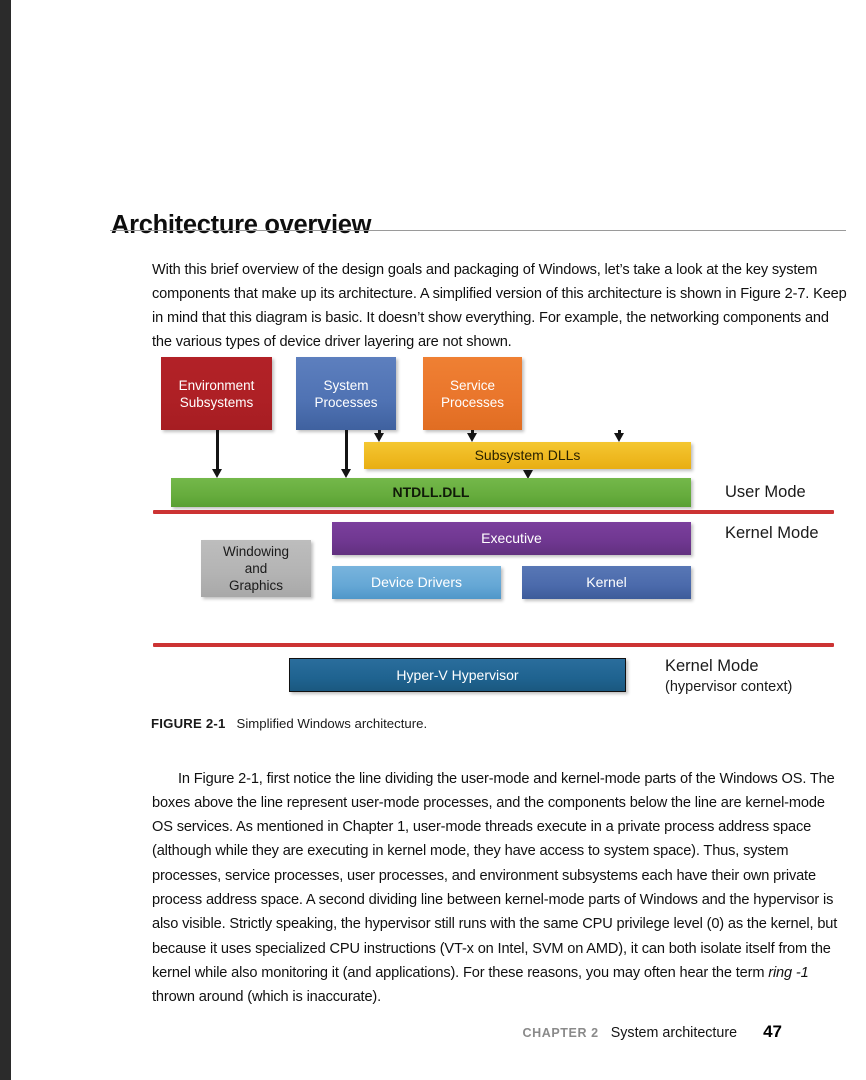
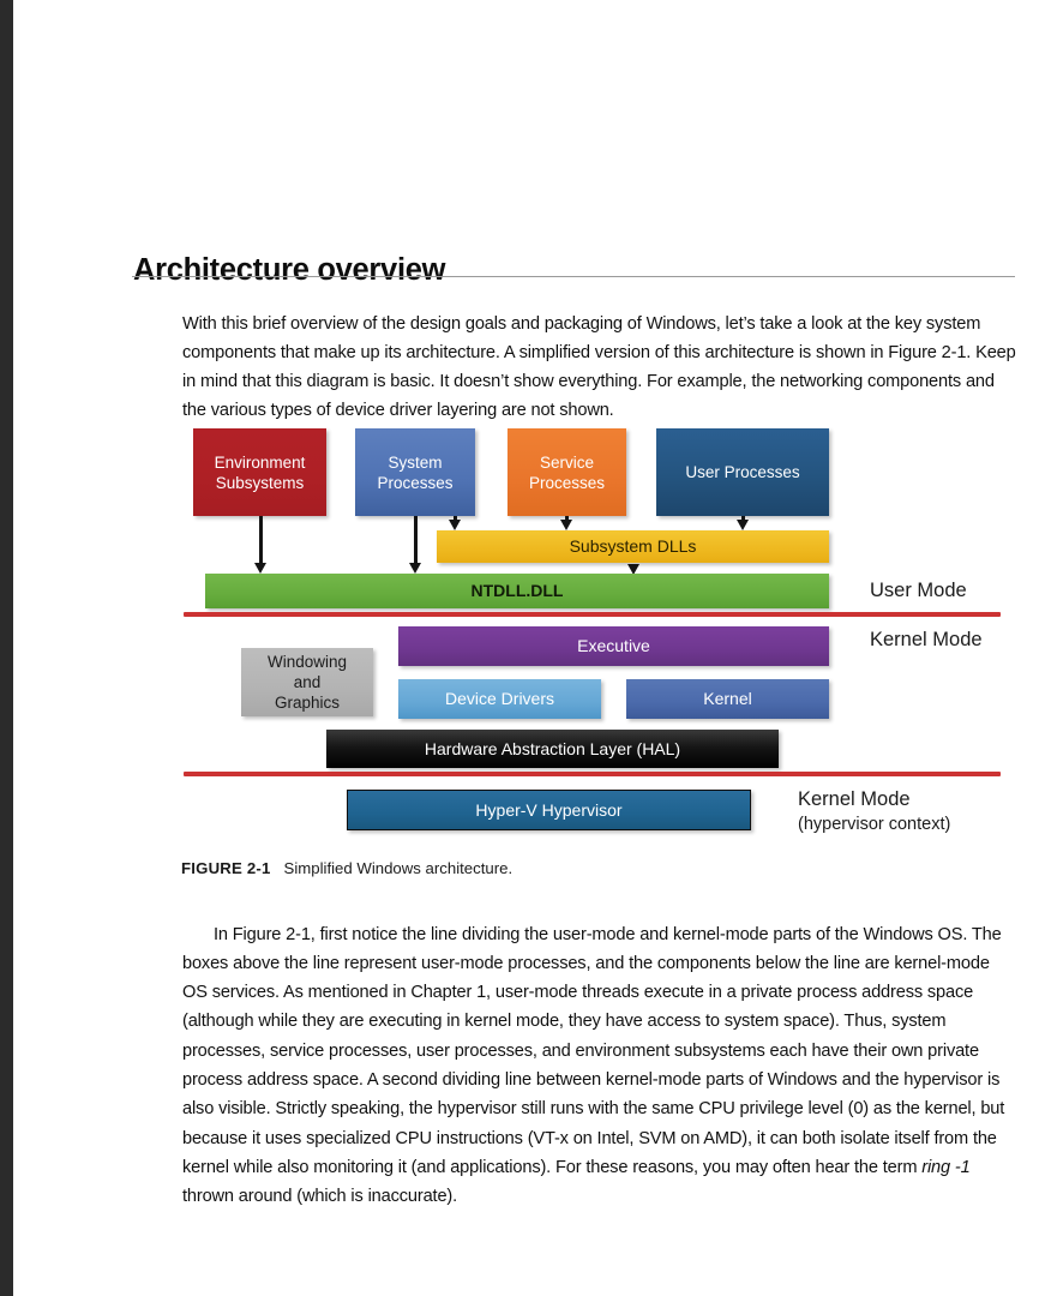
  Architecture overview
- With this brief overview of the design goals and packaging of Windows, let’s take a look at the key system components that make up its architecture. A simplified version of this architecture is shown in Figure 2-7. Keep in mind that this diagram is basic. It doesn’t show everything. For example, the networking components and the various types of device driver layering are not shown.
+ With this brief overview of the design goals and packaging of Windows, let’s take a look at the key system components that make up its architecture. A simplified version of this architecture is shown in Figure 2-1. Keep in mind that this diagram is basic. It doesn’t show everything. For example, the networking components and the various types of device driver layering are not shown.
  Environment
  Subsystems
  System
  Processes
  Service
  Processes
+ User Processes
  Subsystem DLLs
  NTDLL.DLL
  User Mode
  Kernel Mode
  Windowing
  and
  Graphics
  Executive
  Device Drivers
  Kernel
+ Hardware Abstraction Layer (HAL)
  Hyper-V Hypervisor
  Kernel Mode
  (hypervisor context)
  FIGURE 2-1 Simplified Windows architecture.
  In Figure 2-1, first notice the line dividing the user-mode and kernel-mode parts of the Windows OS. The boxes above the line represent user-mode processes, and the components below the line are kernel-mode OS services. As mentioned in Chapter 1, user-mode threads execute in a private process address space (although while they are executing in kernel mode, they have access to system space). Thus, system processes, service processes, user processes, and environment subsystems each have their own private process address space. A second dividing line between kernel-mode parts of Windows and the hypervisor is also visible. Strictly speaking, the hypervisor still runs with the same CPU privilege level (0) as the kernel, but because it uses specialized CPU instructions (VT-x on Intel, SVM on AMD), it can both isolate itself from the kernel while also monitoring it (and applications). For these reasons, you may often hear the term ring -1 thrown around (which is inaccurate).
- CHAPTER 2
- System architecture
- 47
